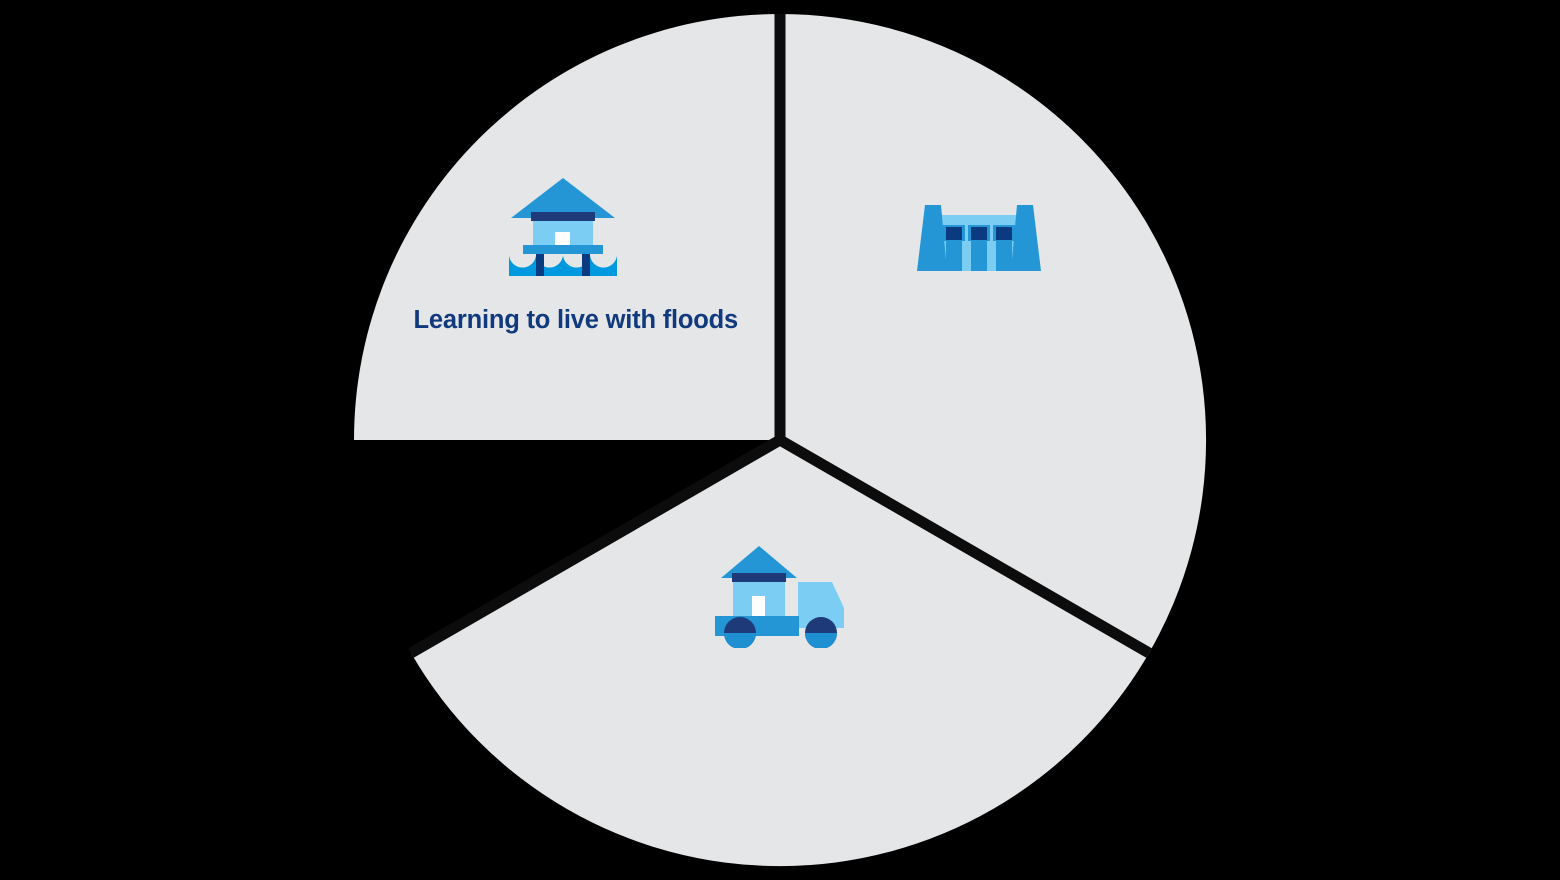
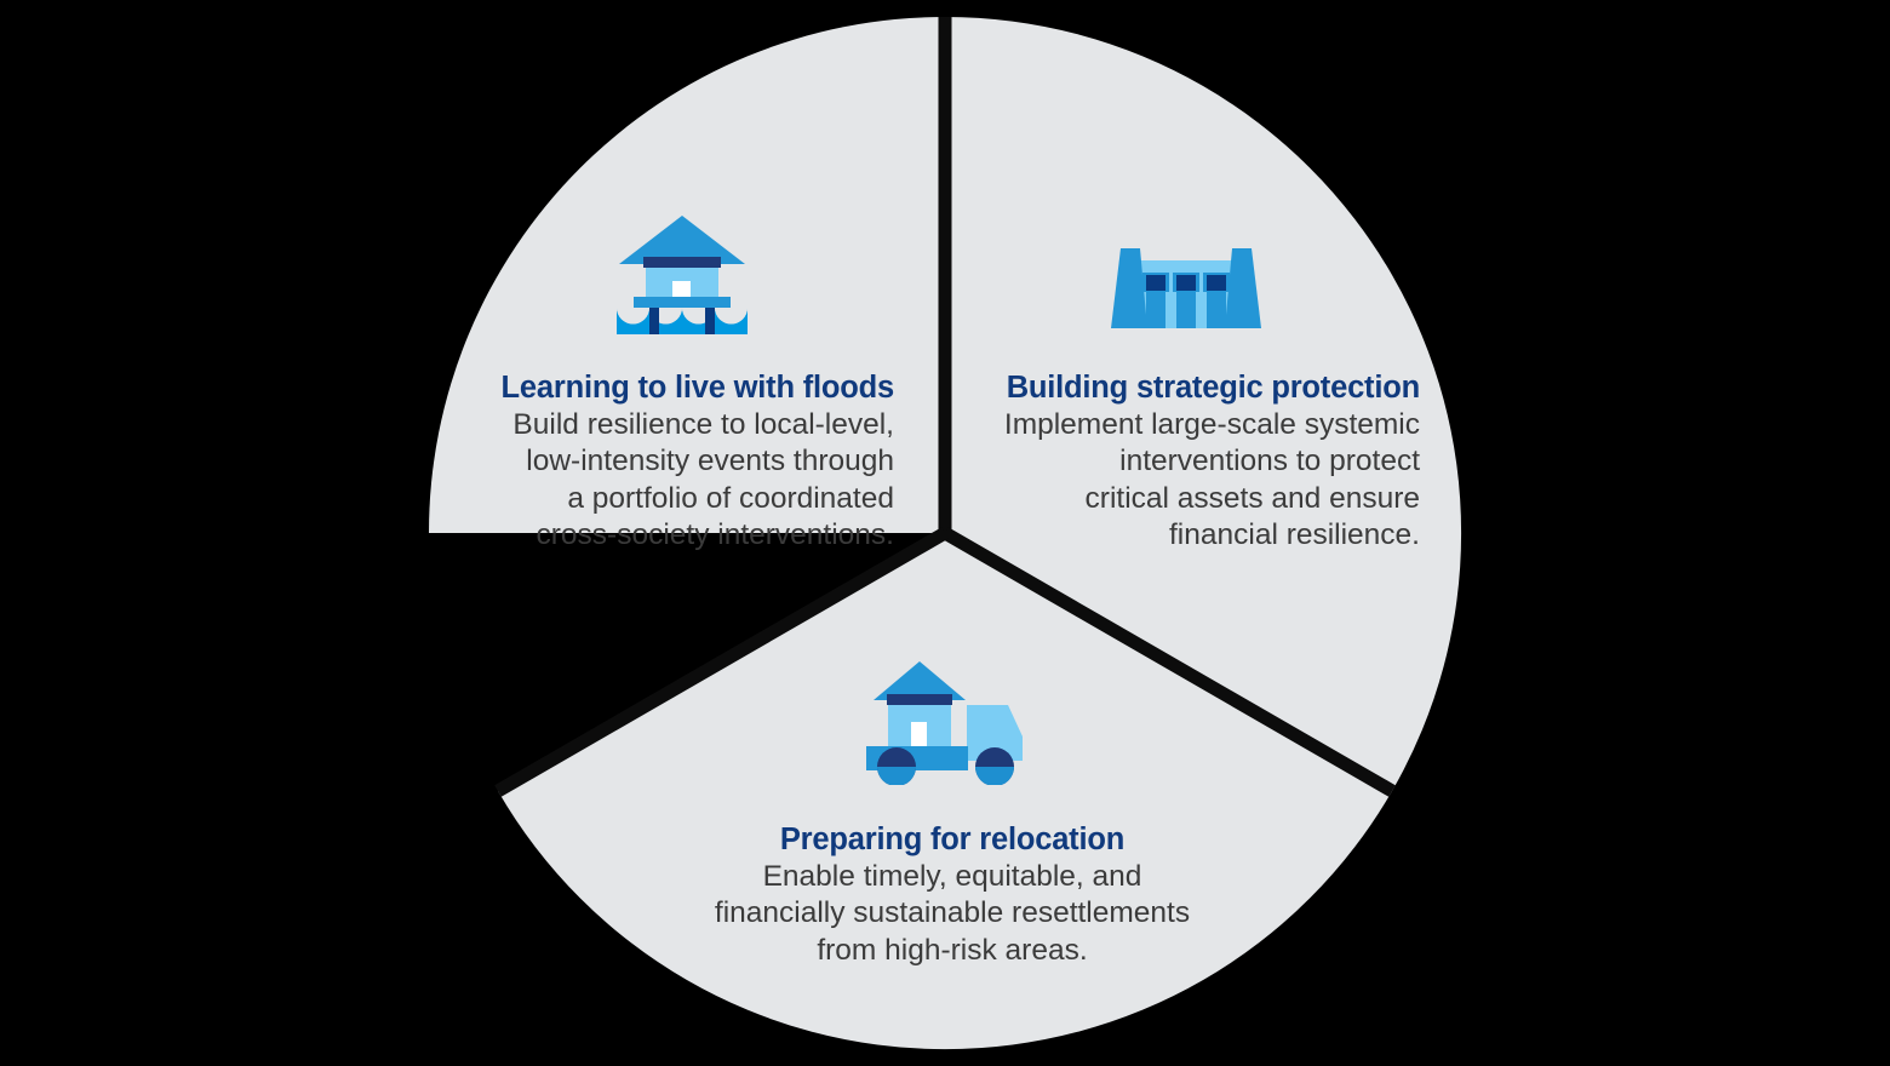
  Learning to live with floods
+ Build resilience to local-level,
+ low-intensity events through
+ a portfolio of coordinated
+ cross-society interventions.
+ Building strategic protection
+ Implement large-scale systemic
+ interventions to protect
+ critical assets and ensure
+ financial resilience.
+ Preparing for relocation
+ Enable timely, equitable, and
+ financially sustainable resettlements
+ from high-risk areas.
